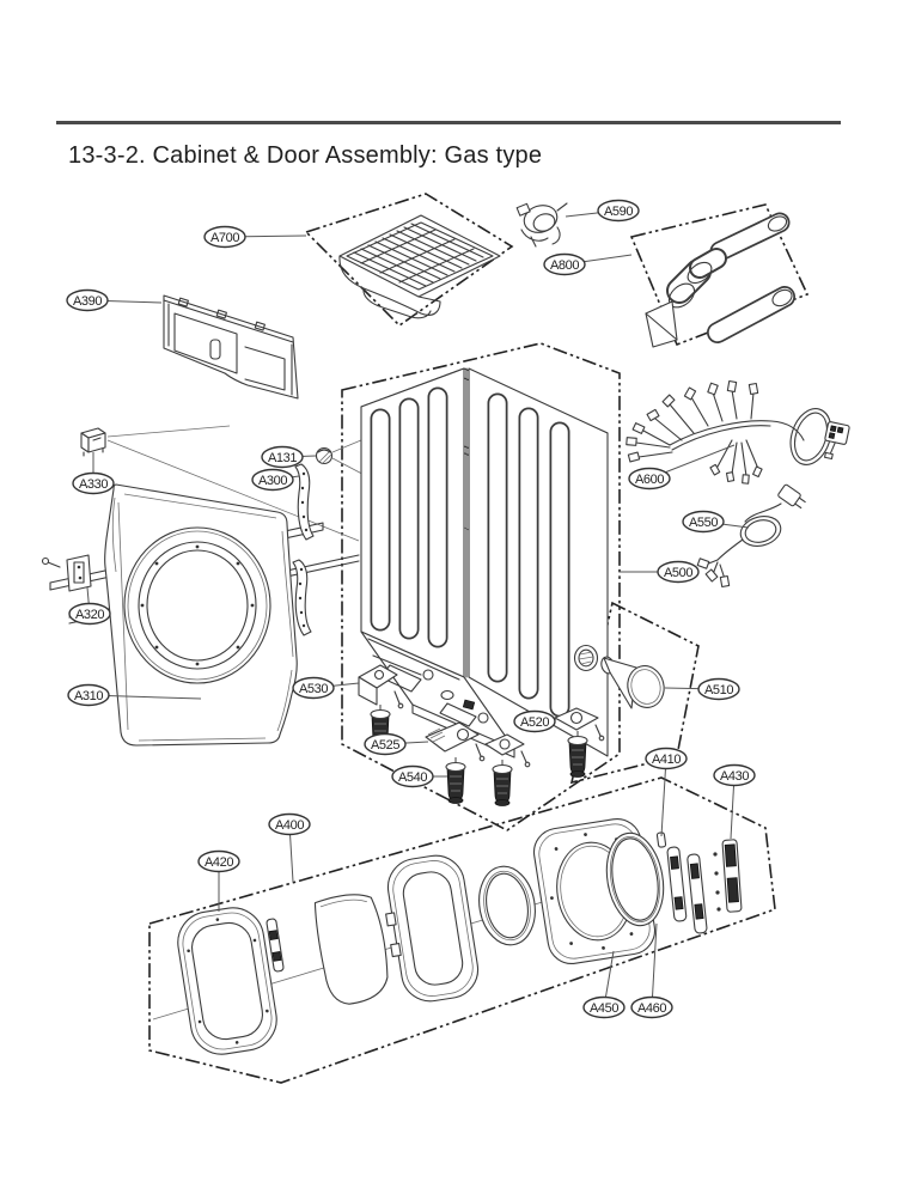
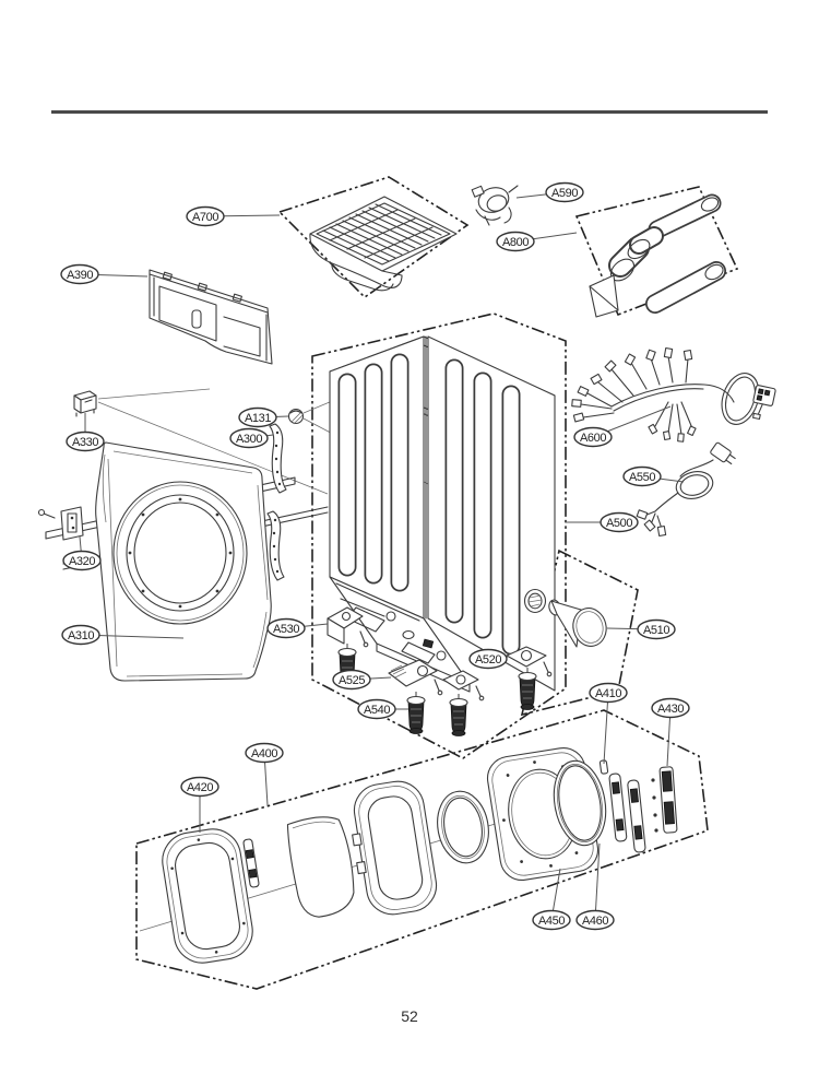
- 13-3-2. Cabinet & Door Assembly: Gas type
  A700
  A590
  A800
  A390
  A330
  A131
  A300
  A600
  A550
  A500
  A320
  A310
  A530
  A525
  A540
  A520
  A510
  A410
  A430
  A400
  A420
  A450
  A460
+ 52
